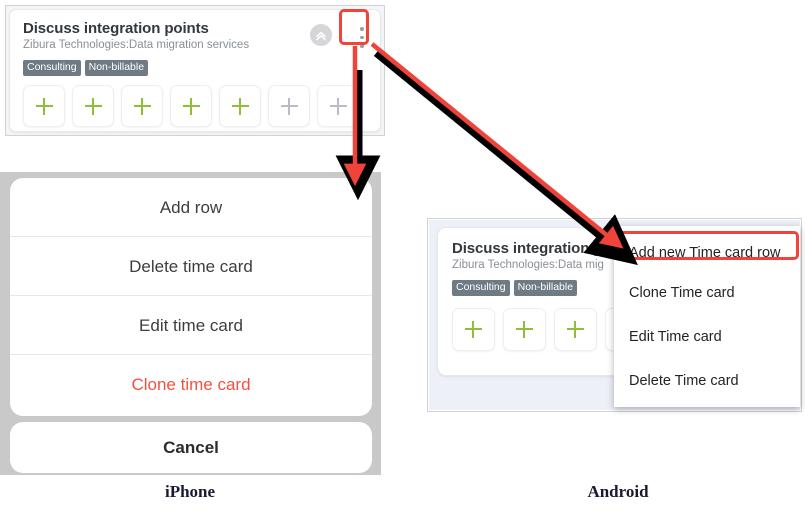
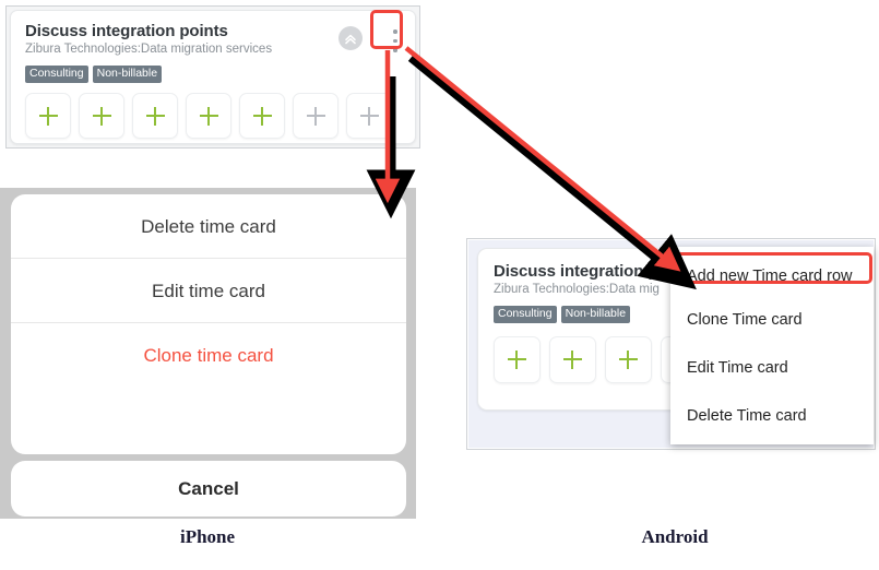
  Discuss integration points
  Zibura Technologies:Data migration services
  Consulting Non-billable
- Add row
  Delete time card
  Edit time card
  Clone time card
  Cancel
  Discuss integration po
  Zibura Technologies:Data mig
  Consulting Non-billable
  Add new Time card row
  Clone Time card
  Edit Time card
  Delete Time card
  iPhone
  Android
